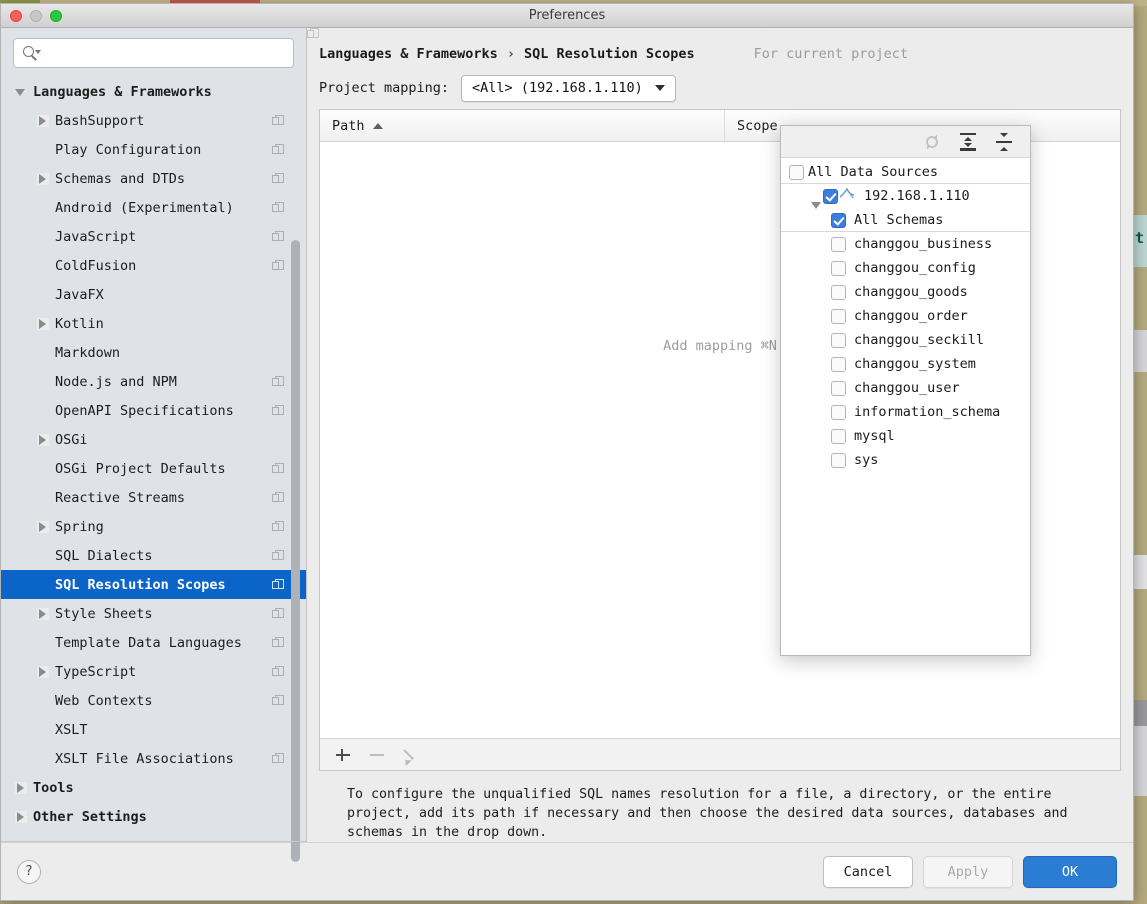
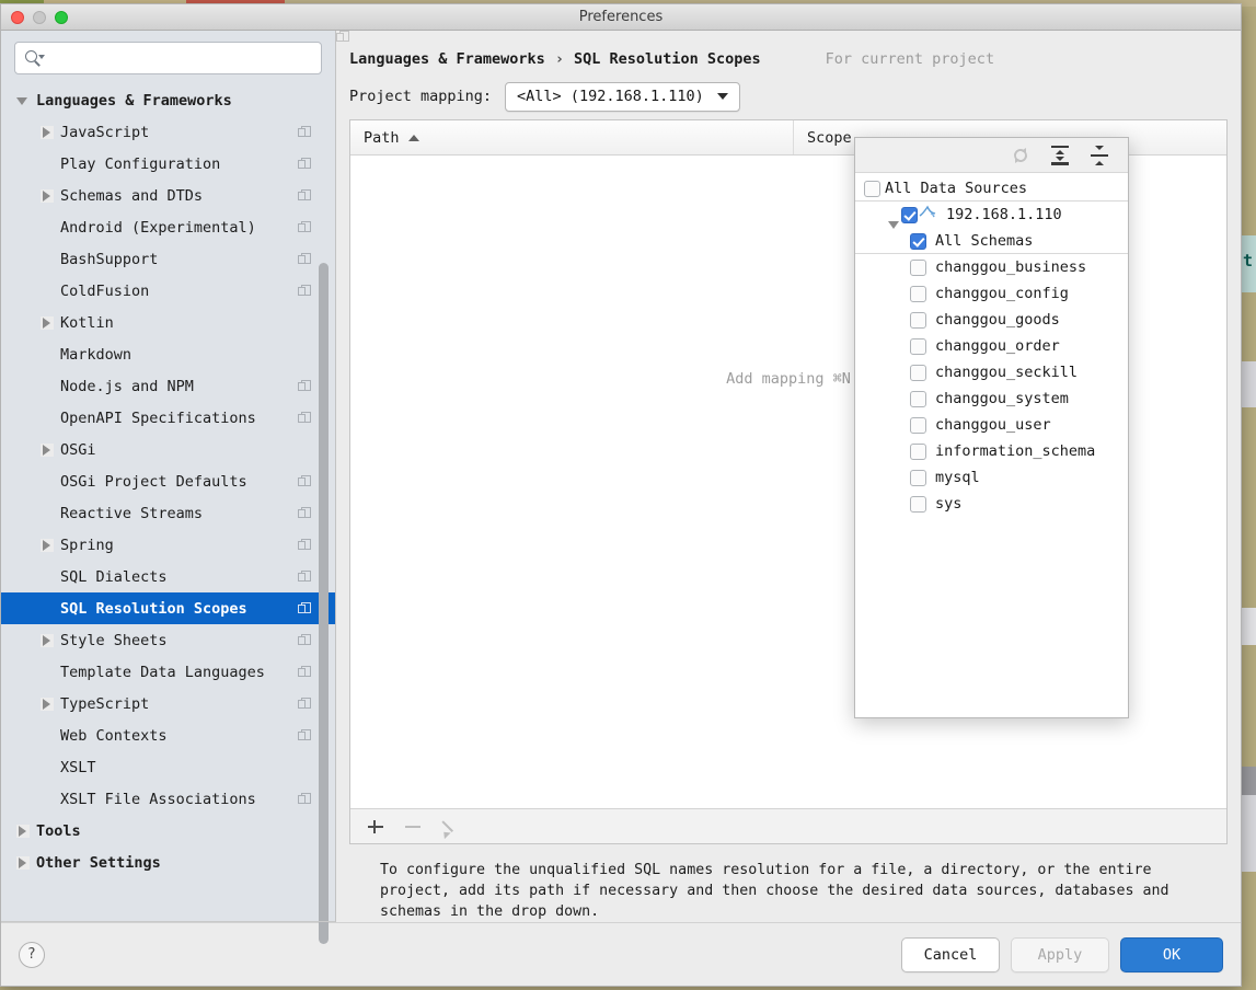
  t
  Preferences
  Languages & Frameworks
- BashSupport
+ JavaScript
  Play Configuration
  Schemas and DTDs
  Android (Experimental)
- JavaScript
+ BashSupport
  ColdFusion
- JavaFX
  Kotlin
  Markdown
  Node.js and NPM
  OpenAPI Specifications
  OSGi
  OSGi Project Defaults
  Reactive Streams
  Spring
  SQL Dialects
  SQL Resolution Scopes
  Style Sheets
  Template Data Languages
  TypeScript
  Web Contexts
  XSLT
  XSLT File Associations
  Tools
  Other Settings
  Languages & Frameworks
  ›
  SQL Resolution Scopes
  For current project
  Project mapping:
  <All> (192.168.1.110)
  Path
  Scope
  Add mapping ⌘N
  To configure the unqualified SQL names resolution for a file, a directory, or the entire project, add its path if necessary and then choose the desired data sources, databases and schemas in the drop down.
  All Data Sources
  192.168.1.110
  All Schemas
  changgou_business
  changgou_config
  changgou_goods
  changgou_order
  changgou_seckill
  changgou_system
  changgou_user
  information_schema
  mysql
  sys
  ?
  Cancel
  Apply
  OK
